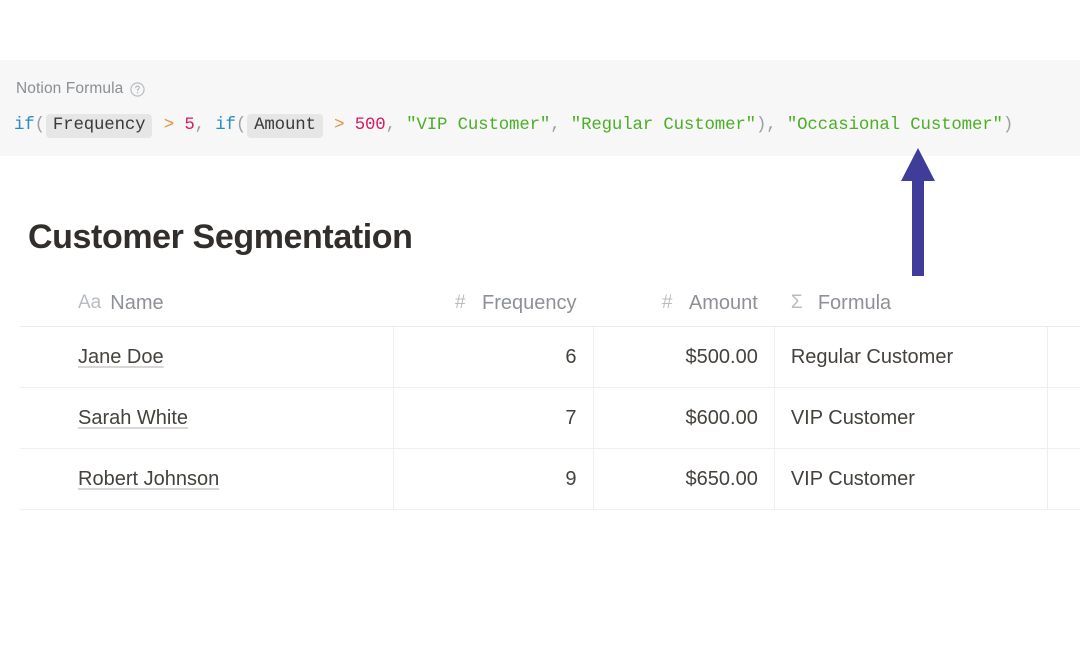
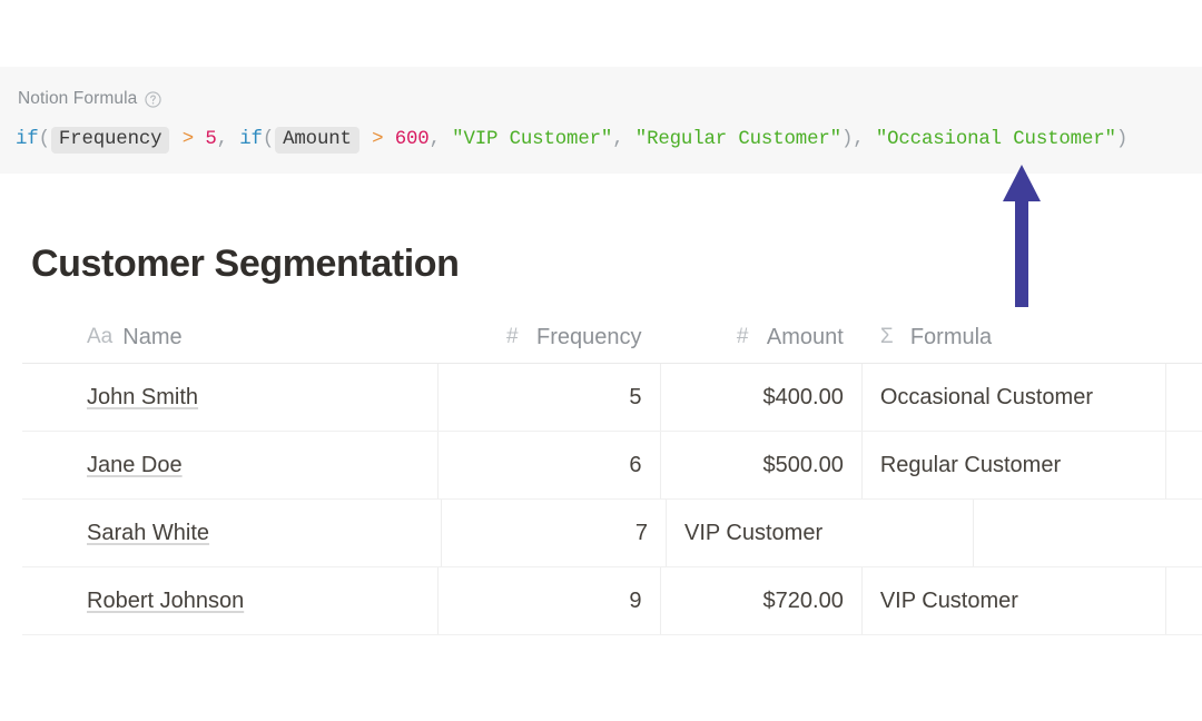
  Notion Formula
- if( Frequency > 5, if( Amount > 500, "VIP Customer", "Regular Customer"), "Occasional Customer")
+ if( Frequency > 5, if( Amount > 600, "VIP Customer", "Regular Customer"), "Occasional Customer")
  Customer Segmentation
  Aa
  Name
  #
  Frequency
  #
  Amount
  Σ
  Formula
+ John Smith
+ 5
+ $400.00
+ Occasional Customer
  Jane Doe
  6
  $500.00
  Regular Customer
  Sarah White
  7
- $600.00
  VIP Customer
  Robert Johnson
  9
- $650.00
+ $720.00
  VIP Customer
